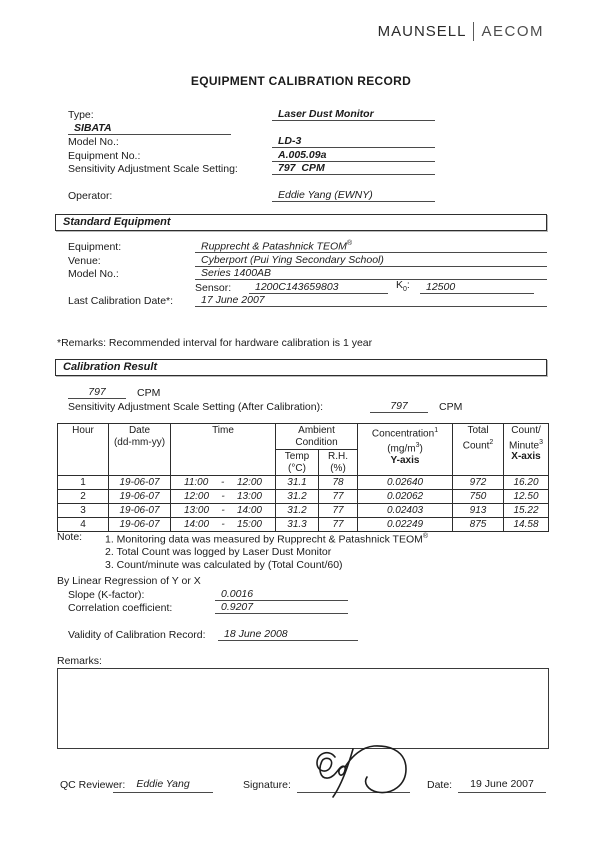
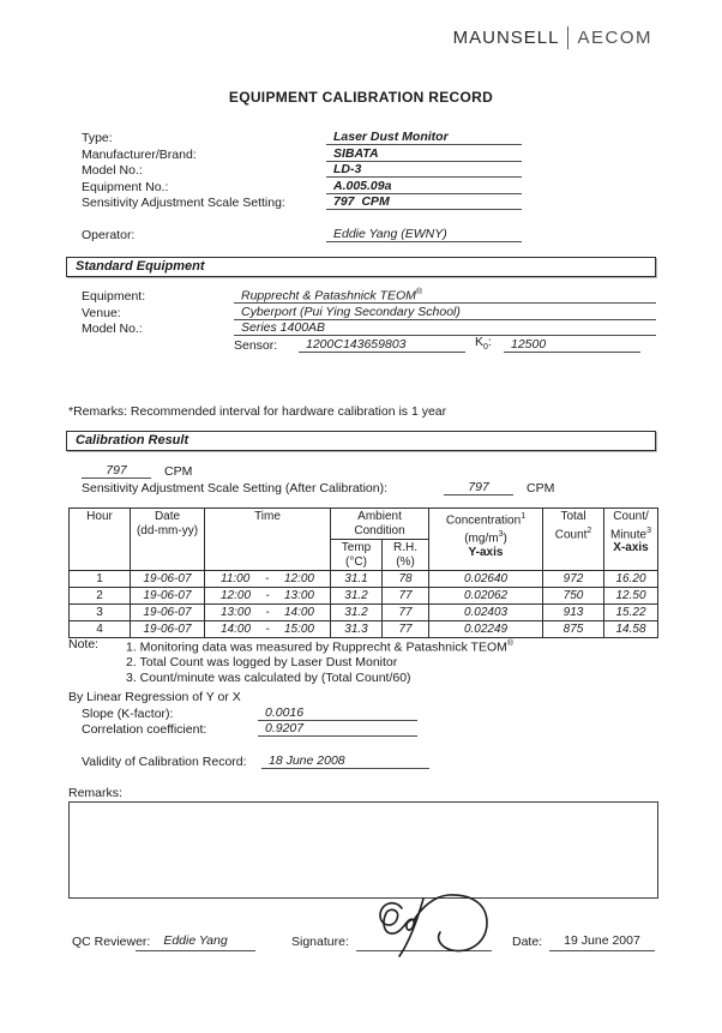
  MAUNSELL
  AECOM
  EQUIPMENT CALIBRATION RECORD
  Type:
  Laser Dust Monitor
+ Manufacturer/Brand:
  SIBATA
  Model No.:
  LD-3
  Equipment No.:
  A.005.09a
  Sensitivity Adjustment Scale Setting:
  797 CPM
  Operator:
  Eddie Yang (EWNY)
  Standard Equipment
  Equipment:
  Rupprecht & Patashnick TEOM
  Venue:
  Cyberport (Pui Ying Secondary School)
  Model No.:
  Series 1400AB
  Sensor:
  1200C143659803
  12500
- Last Calibration Date*:
- 17 June 2007
  *Remarks: Recommended interval for hardware calibration is 1 year
  Calibration Result
  797
  CPM
  Sensitivity Adjustment Scale Setting (After Calibration):
  797
  CPM
  Hour	Date(dd-mm-yy)	Time	AmbientCondition	Concentration(mg/m )Y-axis	TotalCount	Count/MinuteX-axis
  Temp(°C)	R.H.(%)
  1	19-06-07	11:00 - 12:00	31.1	78	0.02640	972	16.20
  2	19-06-07	12:00 - 13:00	31.2	77	0.02062	750	12.50
  3	19-06-07	13:00 - 14:00	31.2	77	0.02403	913	15.22
  4	19-06-07	14:00 - 15:00	31.3	77	0.02249	875	14.58
  Note:
  1. Monitoring data was measured by Rupprecht & Patashnick TEOM
  2. Total Count was logged by Laser Dust Monitor
  3. Count/minute was calculated by (Total Count/60)
  By Linear Regression of Y or X
  Slope (K-factor):
  0.0016
  Correlation coefficient:
  0.9207
  Validity of Calibration Record:
  18 June 2008
  Remarks:
  QC Reviewer:
  Eddie Yang
  Signature:
  Date:
  19 June 2007
